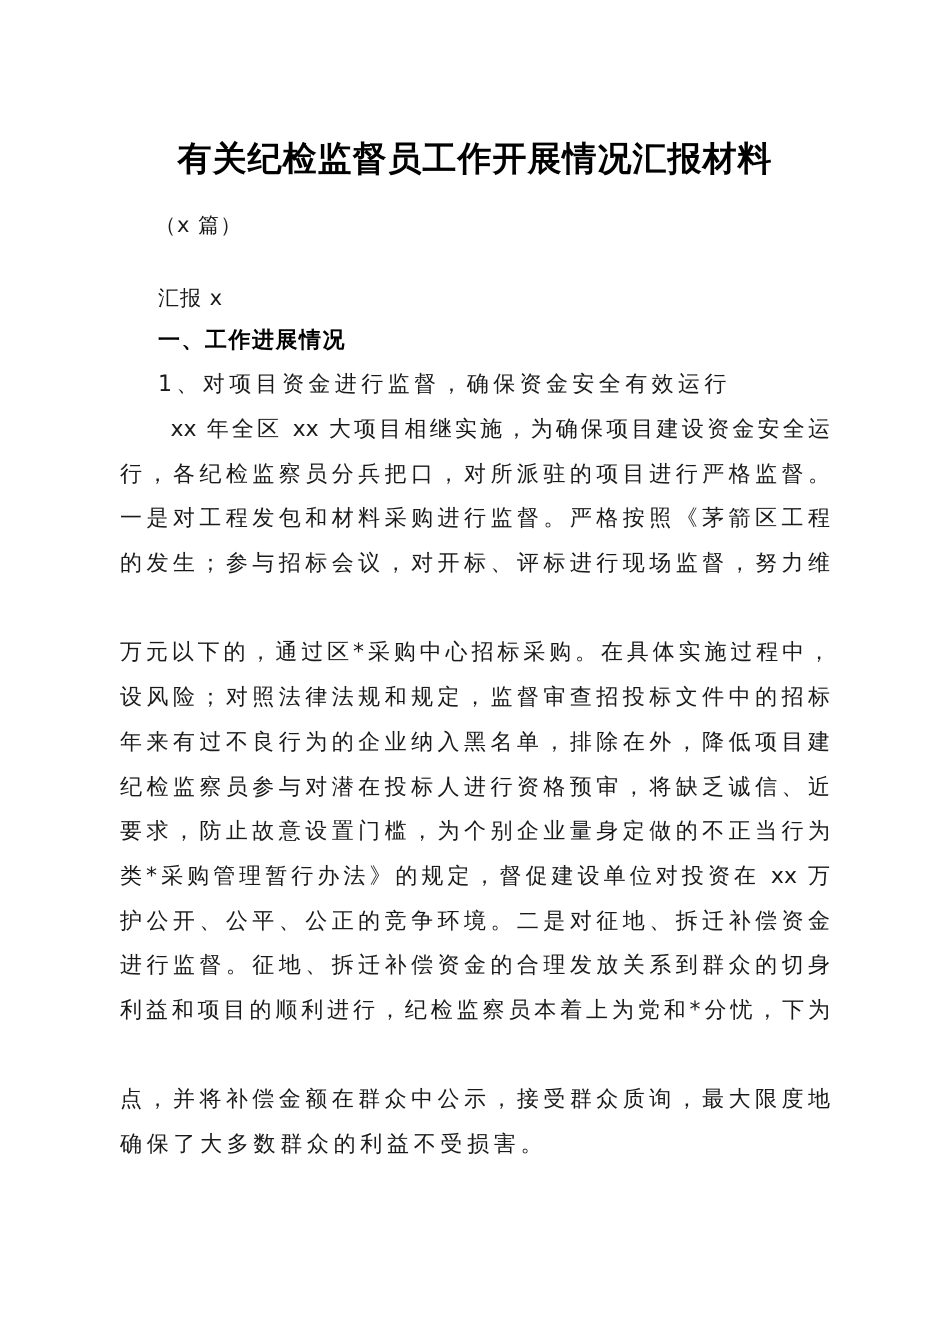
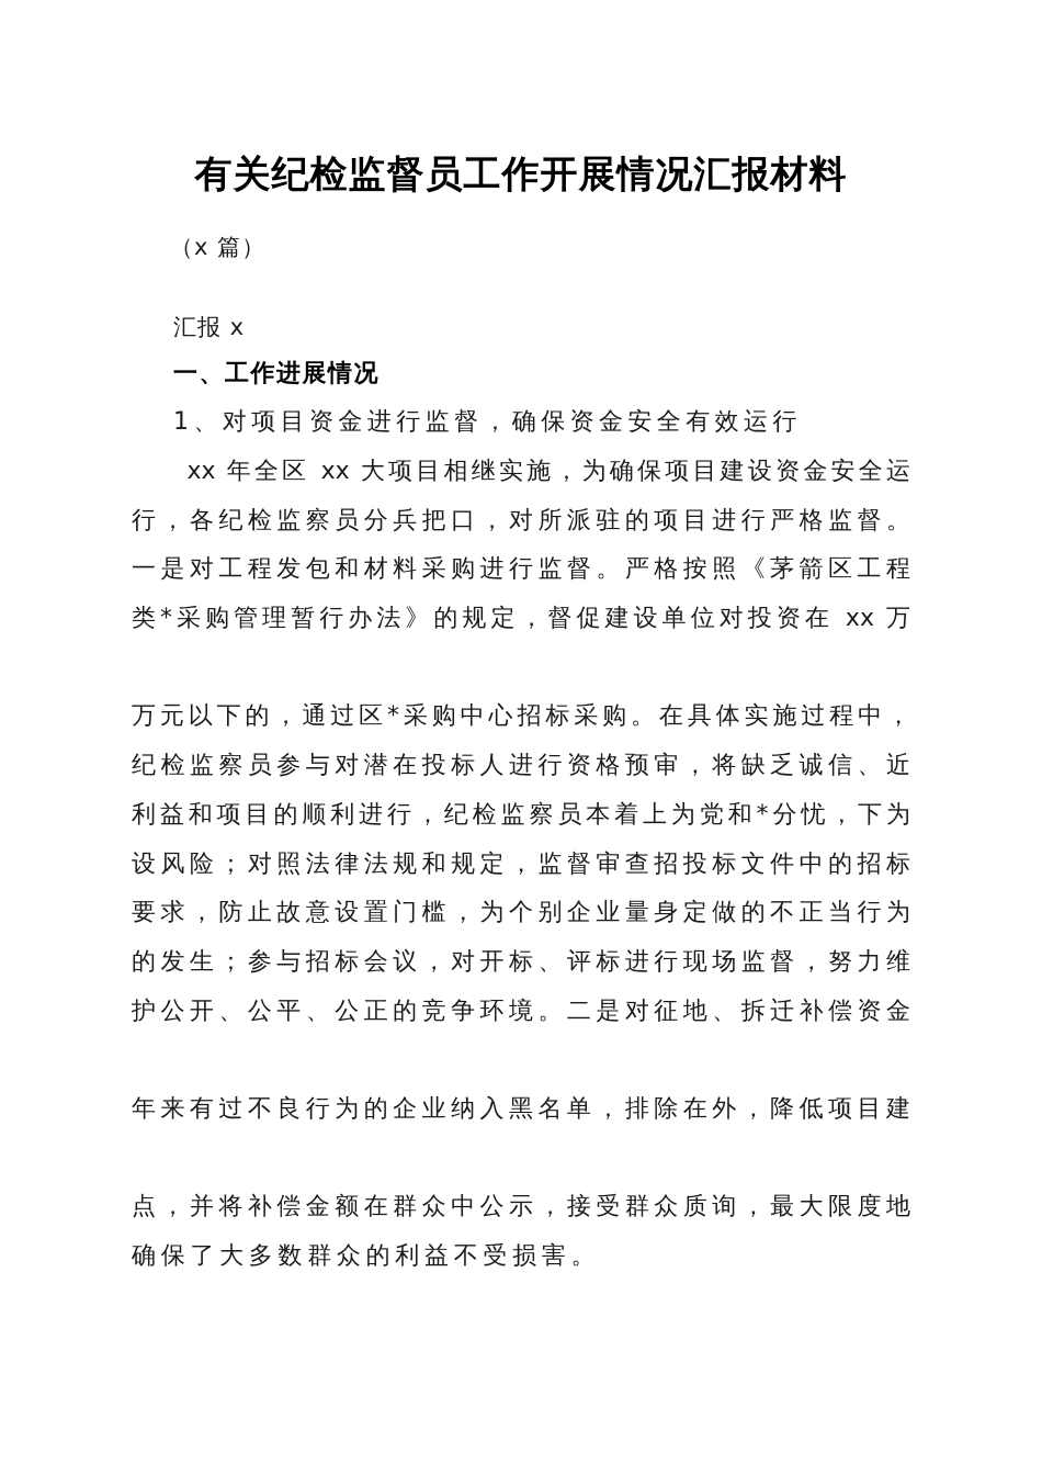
  有关纪检监督员工作开展情况汇报材料
  （x 篇）
  汇报 x
  一、工作进展情况
  1、对项目资金进行监督，确保资金安全有效运行
  xx 年全区 xx 大项目相继实施，为确保项目建设资金安全运
  行，各纪检监察员分兵把口，对所派驻的项目进行严格监督。
  一是对工程发包和材料采购进行监督。严格按照《茅箭区工程
- 的发生；参与招标会议，对开标、评标进行现场监督，努力维
+ 类*采购管理暂行办法》的规定，督促建设单位对投资在 xx 万
  万元以下的，通过区*采购中心招标采购。在具体实施过程中，
- 设风险；对照法律法规和规定，监督审查招投标文件中的招标
+ 纪检监察员参与对潜在投标人进行资格预审，将缺乏诚信、近
- 年来有过不良行为的企业纳入黑名单，排除在外，降低项目建
+ 利益和项目的顺利进行，纪检监察员本着上为党和*分忧，下为
- 纪检监察员参与对潜在投标人进行资格预审，将缺乏诚信、近
+ 设风险；对照法律法规和规定，监督审查招投标文件中的招标
  要求，防止故意设置门槛，为个别企业量身定做的不正当行为
- 类*采购管理暂行办法》的规定，督促建设单位对投资在 xx 万
+ 的发生；参与招标会议，对开标、评标进行现场监督，努力维
  护公开、公平、公正的竞争环境。二是对征地、拆迁补偿资金
- 进行监督。征地、拆迁补偿资金的合理发放关系到群众的切身
- 利益和项目的顺利进行，纪检监察员本着上为党和*分忧，下为
+ 年来有过不良行为的企业纳入黑名单，排除在外，降低项目建
  点，并将补偿金额在群众中公示，接受群众质询，最大限度地
  确保了大多数群众的利益不受损害。
